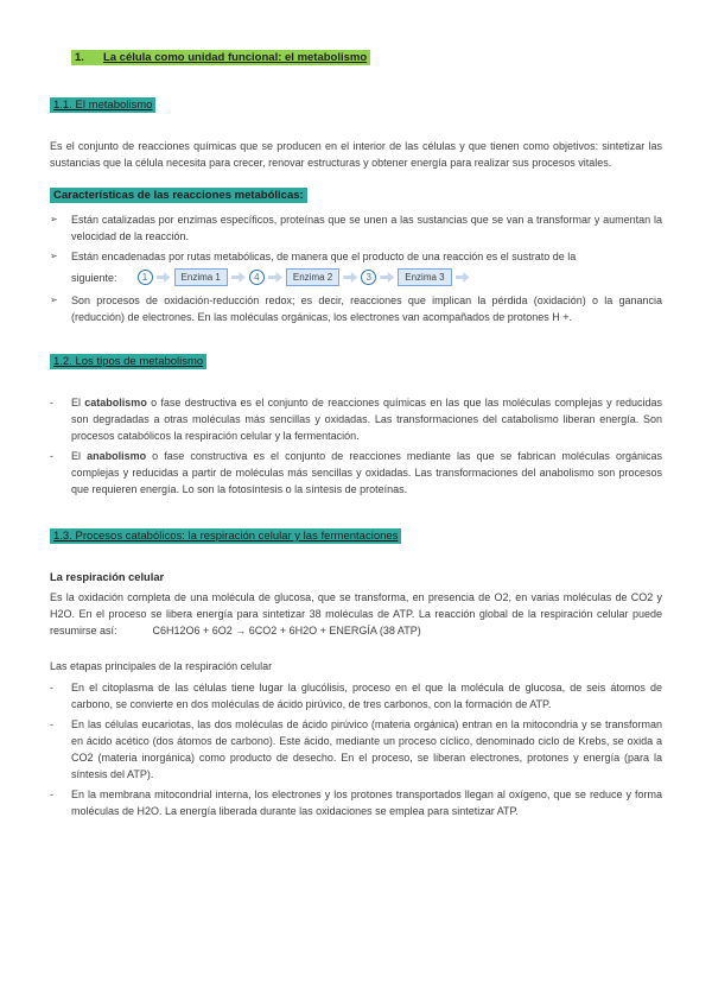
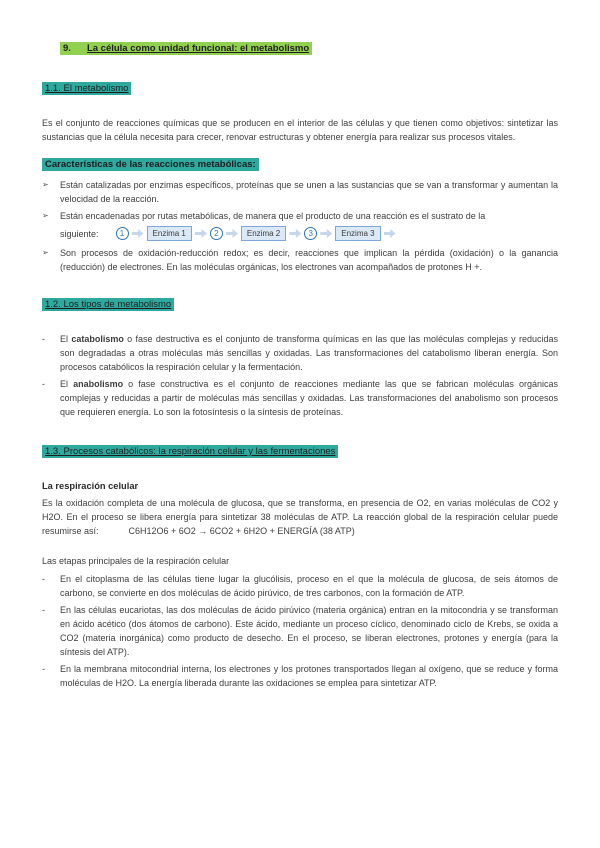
- 1. La célula como unidad funcional: el metabolismo
+ 9. La célula como unidad funcional: el metabolismo
  1.1. El metabolismo
  Es el conjunto de reacciones químicas que se producen en el interior de las células y que tienen como objetivos: sintetizar las sustancias que la célula necesita para crecer, renovar estructuras y obtener energía para realizar sus procesos vitales.
  Características de las reacciones metabólicas:
  ➢
  Están catalizadas por enzimas específicos, proteínas que se unen a las sustancias que se van a transformar y aumentan la velocidad de la reacción.
  ➢
  Están encadenadas por rutas metabólicas, de manera que el producto de una reacción es el sustrato de la
  siguiente:
  1
  Enzima 1
- 4
+ 2
  Enzima 2
  3
  Enzima 3
  ➢
  Son procesos de oxidación-reducción redox; es decir, reacciones que implican la pérdida (oxidación) o la ganancia (reducción) de electrones. En las moléculas orgánicas, los electrones van acompañados de protones H +.
  1.2. Los tipos de metabolismo
  -
- El catabolismo o fase destructiva es el conjunto de reacciones químicas en las que las moléculas complejas y reducidas son degradadas a otras moléculas más sencillas y oxidadas. Las transformaciones del catabolismo liberan energía. Son procesos catabólicos la respiración celular y la fermentación.
+ El catabolismo o fase destructiva es el conjunto de transforma químicas en las que las moléculas complejas y reducidas son degradadas a otras moléculas más sencillas y oxidadas. Las transformaciones del catabolismo liberan energía. Son procesos catabólicos la respiración celular y la fermentación.
  -
  El anabolismo o fase constructiva es el conjunto de reacciones mediante las que se fabrican moléculas orgánicas complejas y reducidas a partir de moléculas más sencillas y oxidadas. Las transformaciones del anabolismo son procesos que requieren energía. Lo son la fotosíntesis o la síntesis de proteínas.
  1.3. Procesos catabólicos: la respiración celular y las fermentaciones
  La respiración celular
  Es la oxidación completa de una molécula de glucosa, que se transforma, en presencia de O2, en varias moléculas de CO2 y H2O. En el proceso se libera energía para sintetizar 38 moléculas de ATP. La reacción global de la respiración celular puede resumirse así: C6H12O6 + 6O2 → 6CO2 + 6H2O + ENERGÍA (38 ATP)
  Las etapas principales de la respiración celular
  -
  En el citoplasma de las células tiene lugar la glucólisis, proceso en el que la molécula de glucosa, de seis átomos de carbono, se convierte en dos moléculas de ácido pirúvico, de tres carbonos, con la formación de ATP.
  -
  En las células eucariotas, las dos moléculas de ácido pirúvico (materia orgánica) entran en la mitocondria y se transforman en ácido acético (dos átomos de carbono). Este ácido, mediante un proceso cíclico, denominado ciclo de Krebs, se oxida a CO2 (materia inorgánica) como producto de desecho. En el proceso, se liberan electrones, protones y energía (para la síntesis del ATP).
  -
  En la membrana mitocondrial interna, los electrones y los protones transportados llegan al oxígeno, que se reduce y forma moléculas de H2O. La energía liberada durante las oxidaciones se emplea para sintetizar ATP.
